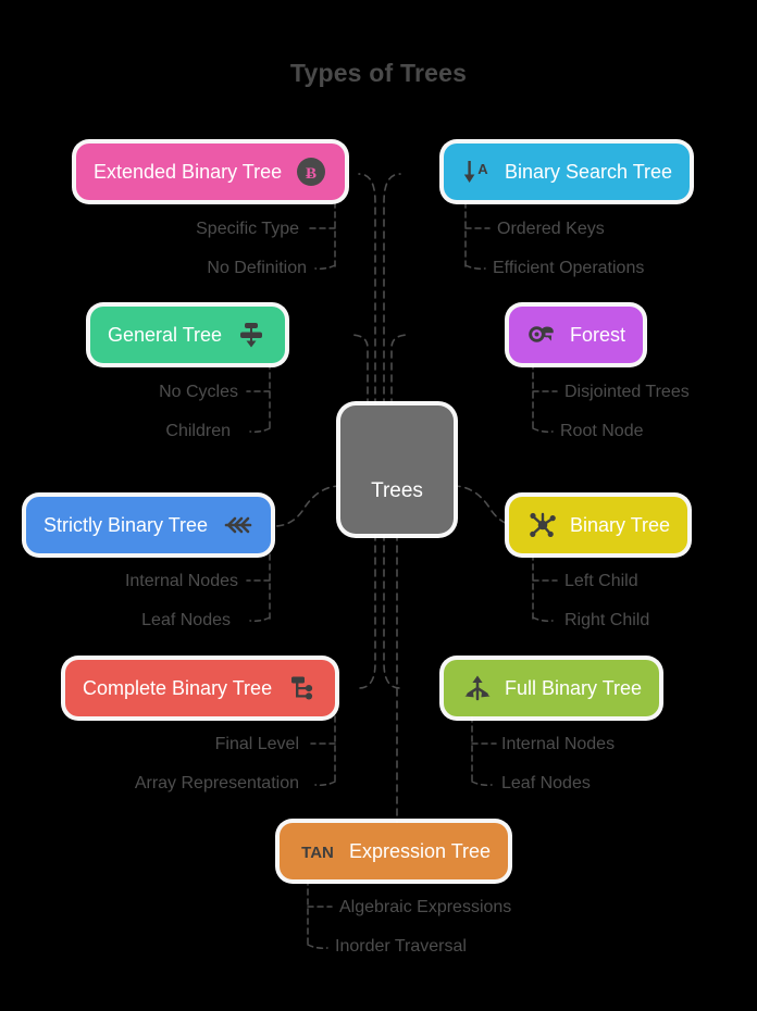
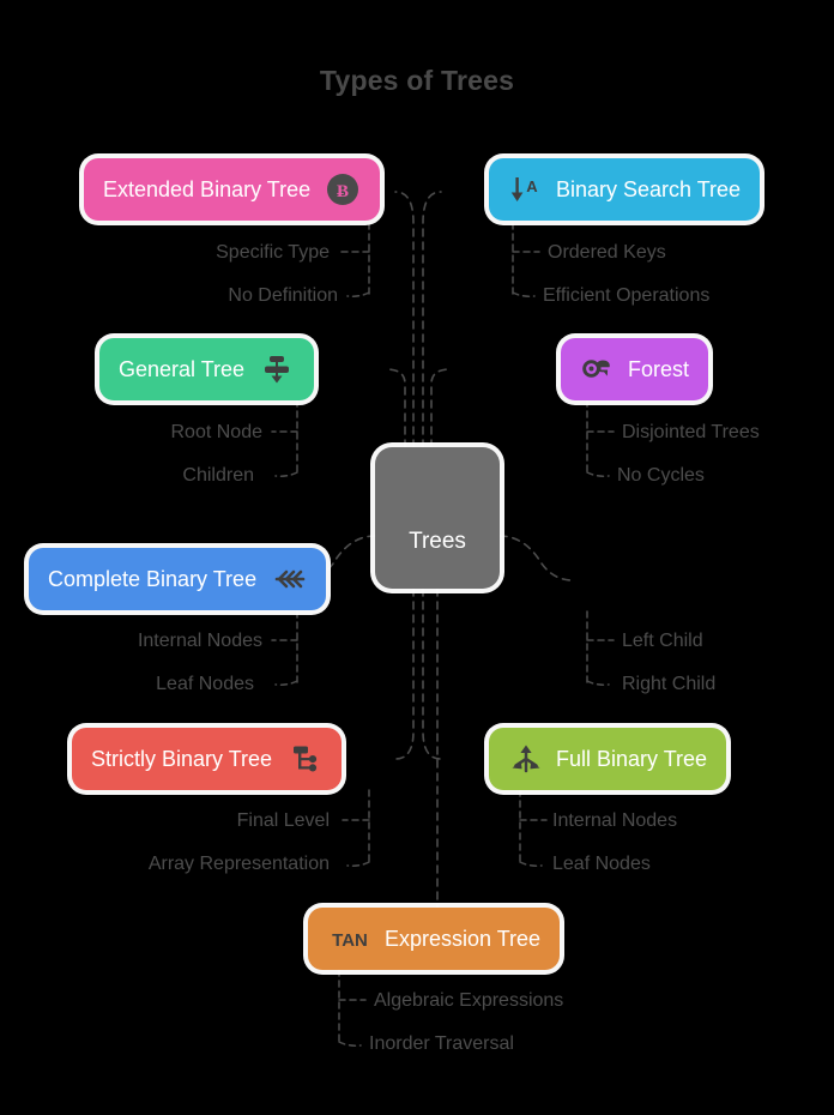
  Types of Trees
  Trees
  Extended Binary Tree
  Ƀ
  Specific Type
  No Definition
  A
  Binary Search Tree
  Ordered Keys
  Efficient Operations
  General Tree
- No Cycles
+ Root Node
  Children
  Forest
  Disjointed Trees
- Root Node
+ No Cycles
- Strictly Binary Tree
+ Complete Binary Tree
  Internal Nodes
  Leaf Nodes
- Binary Tree
  Left Child
  Right Child
- Complete Binary Tree
+ Strictly Binary Tree
  Final Level
  Array Representation
  Full Binary Tree
  Internal Nodes
  Leaf Nodes
  TAN
  Expression Tree
  Algebraic Expressions
  Inorder Traversal
